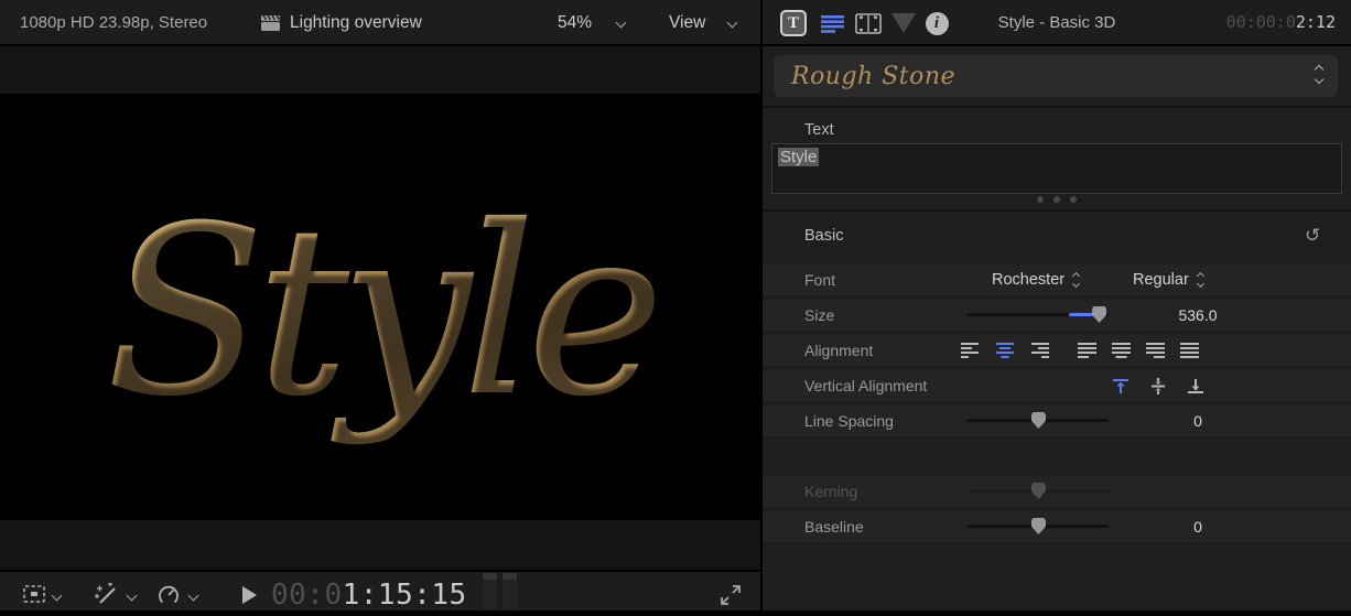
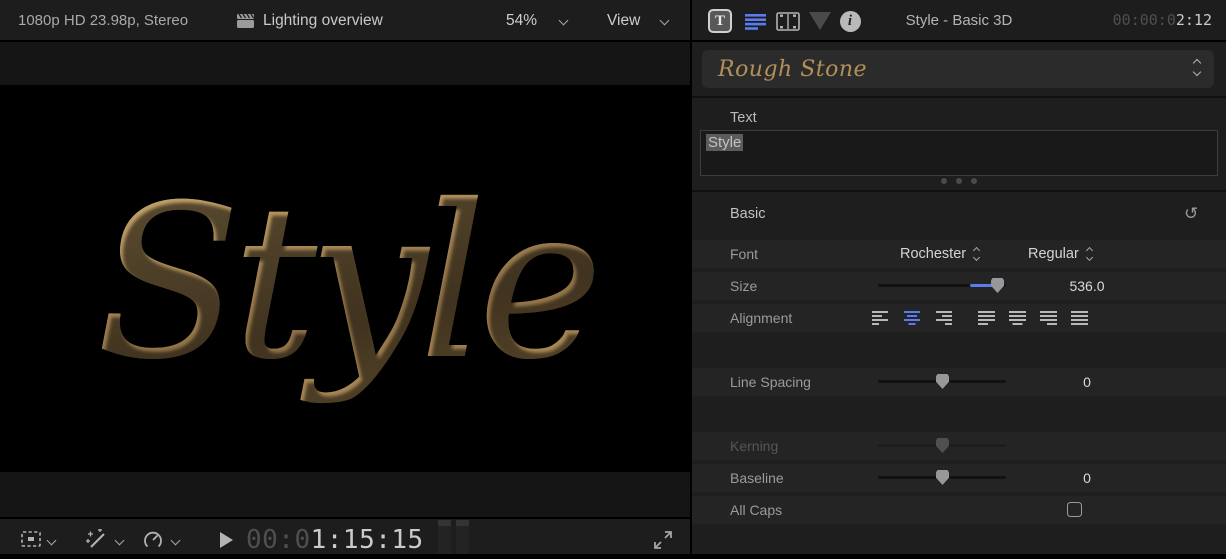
  1080p HD 23.98p, Stereo
  Lighting overview
  54%
  View
  Style
  00:01:15:15
  T
  i
  Style - Basic 3D
  00:00:02:12
  Rough Stone
  Text
  Style
  Basic
  ↺
  Font
  Rochester
  Regular
  Size
  536.0
  Alignment
- Vertical Alignment
  Line Spacing
  0
  Kerning
  Baseline
  0
+ All Caps
